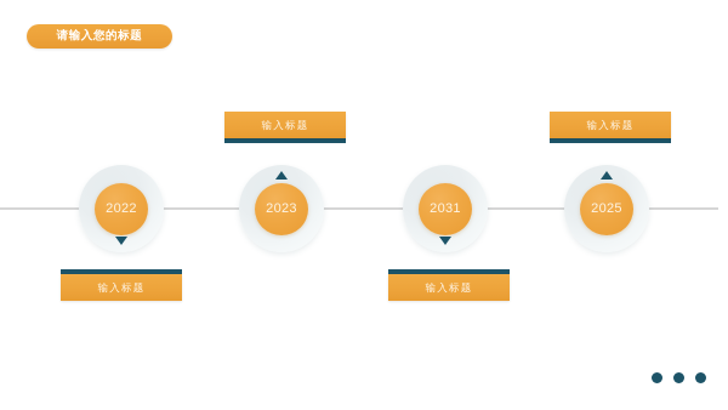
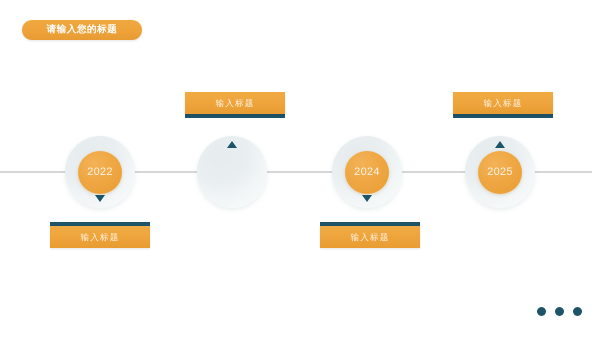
  请输入您的标题
  2022
  输入标题
- 2023
  输入标题
- 2031
+ 2024
  输入标题
  2025
  输入标题
